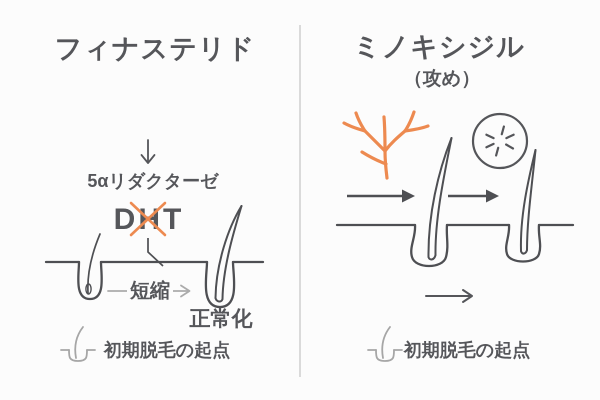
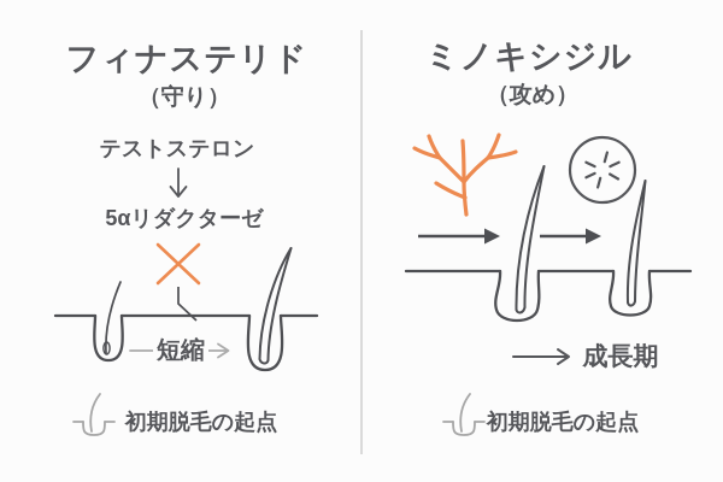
  フィナステリド
+ （守り）
+ テストステロン
  5αリダクターゼ
- DHT
  短縮
- 正常化
  初期脱毛の起点
  ミノキシジル
  （攻め）
+ 成長期
  初期脱毛の起点
